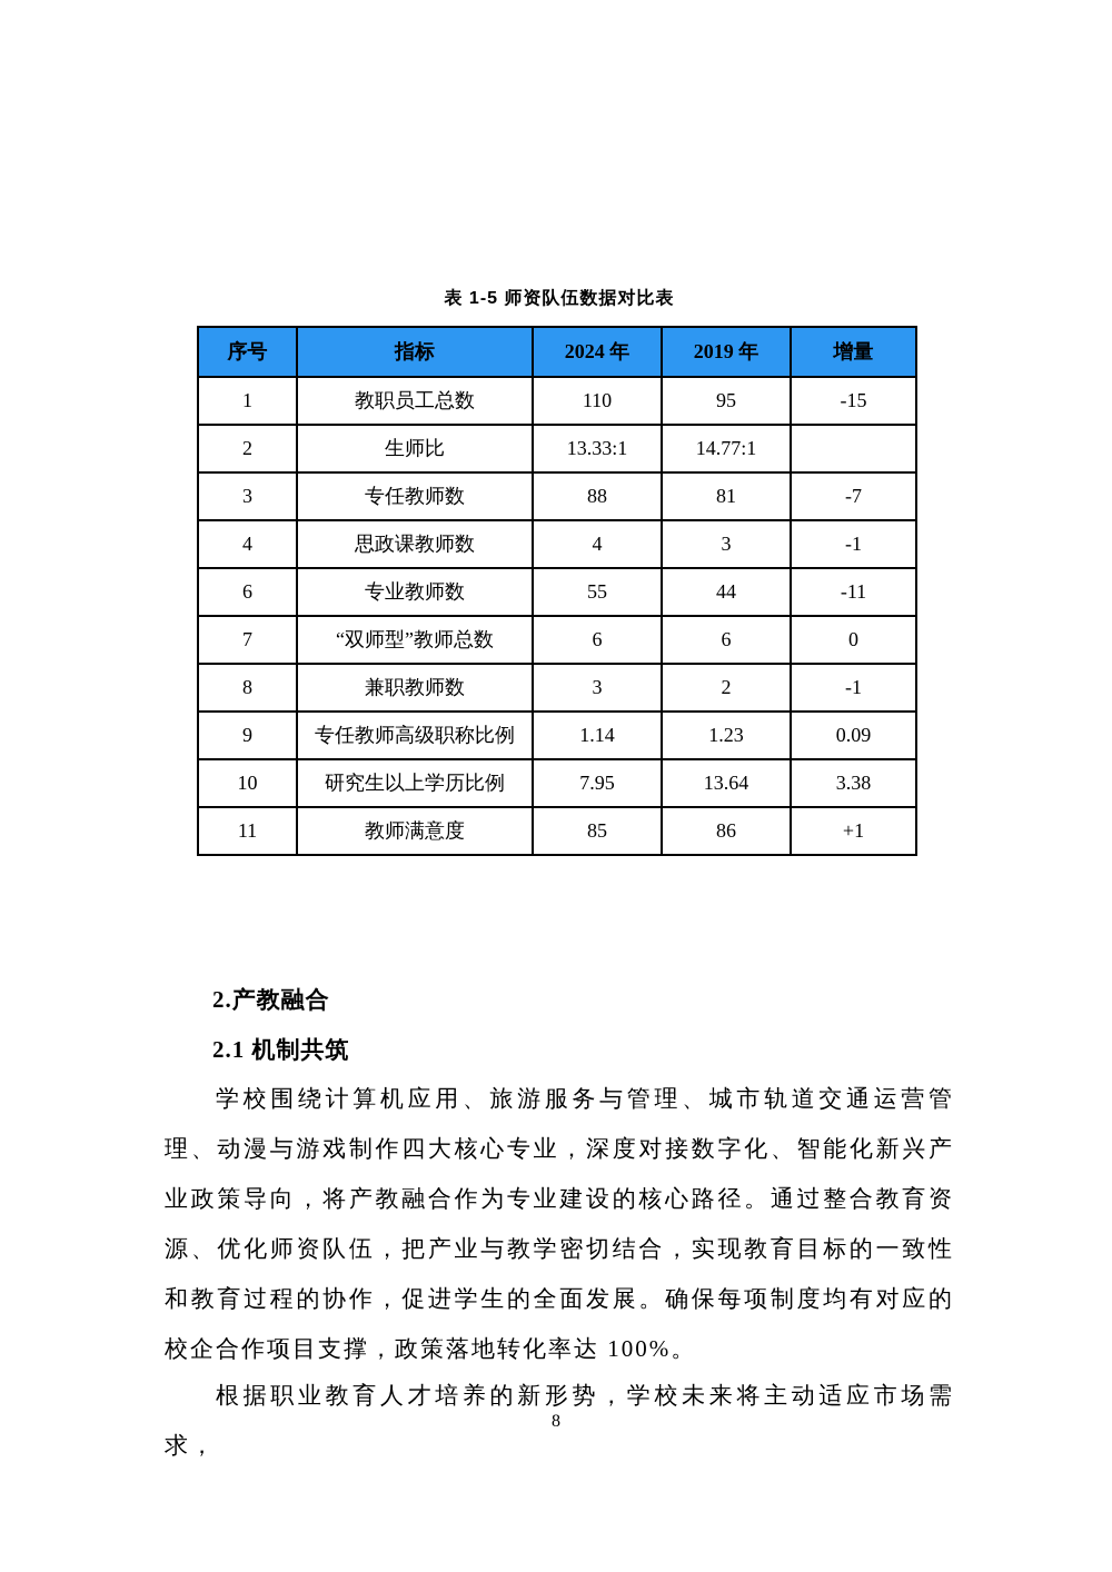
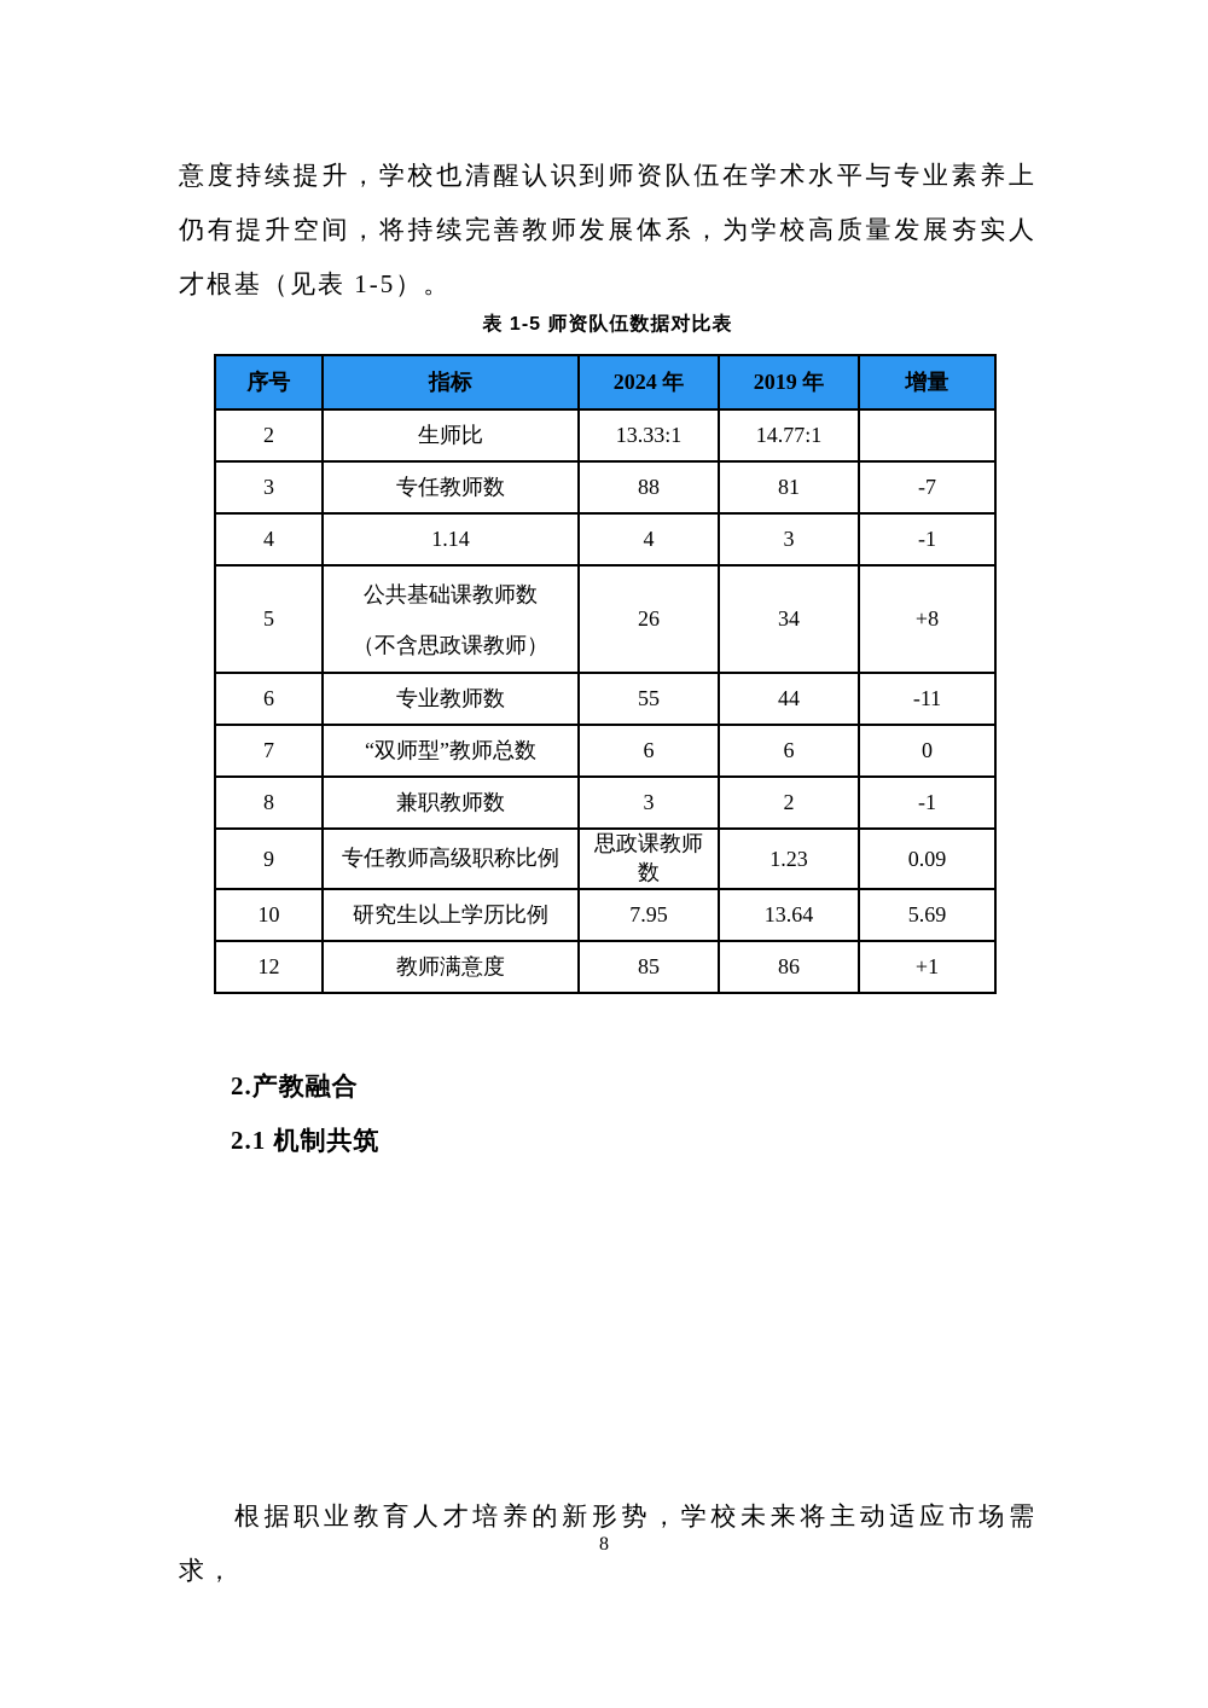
+ 意度持续提升，学校也清醒认识到师资队伍在学术水平与专业素养上仍有提升空间，将持续完善教师发展体系，为学校高质量发展夯实人才根基（见表 1-5）。
  表 1-5 师资队伍数据对比表
  序号	指标	2024 年	2019 年	增量
- 1	教职员工总数	110	95	-15
  2	生师比	13.33:1	14.77:1
  3	专任教师数	88	81	-7
- 4	思政课教师数	4	3	-1
+ 4	1.14	4	3	-1
+ 5	公共基础课教师数 （不含思政课教师）	26	34	+8
  6	专业教师数	55	44	-11
  7	“双师型”教师总数	6	6	0
  8	兼职教师数	3	2	-1
- 9	专任教师高级职称比例	1.14	1.23	0.09
+ 9	专任教师高级职称比例	思政课教师数	1.23	0.09
- 10	研究生以上学历比例	7.95	13.64	3.38
+ 10	研究生以上学历比例	7.95	13.64	5.69
- 11	教师满意度	85	86	+1
+ 12	教师满意度	85	86	+1
  2.产教融合
  2.1 机制共筑
- 学校围绕计算机应用、旅游服务与管理、城市轨道交通运营管理、动漫与游戏制作四大核心专业，深度对接数字化、智能化新兴产业政策导向，将产教融合作为专业建设的核心路径。通过整合教育资源、优化师资队伍，把产业与教学密切结合，实现教育目标的一致性和教育过程的协作，促进学生的全面发展。确保每项制度均有对应的校企合作项目支撑，政策落地转化率达 100%。
  根据职业教育人才培养的新形势，学校未来将主动适应市场需求，
  8
